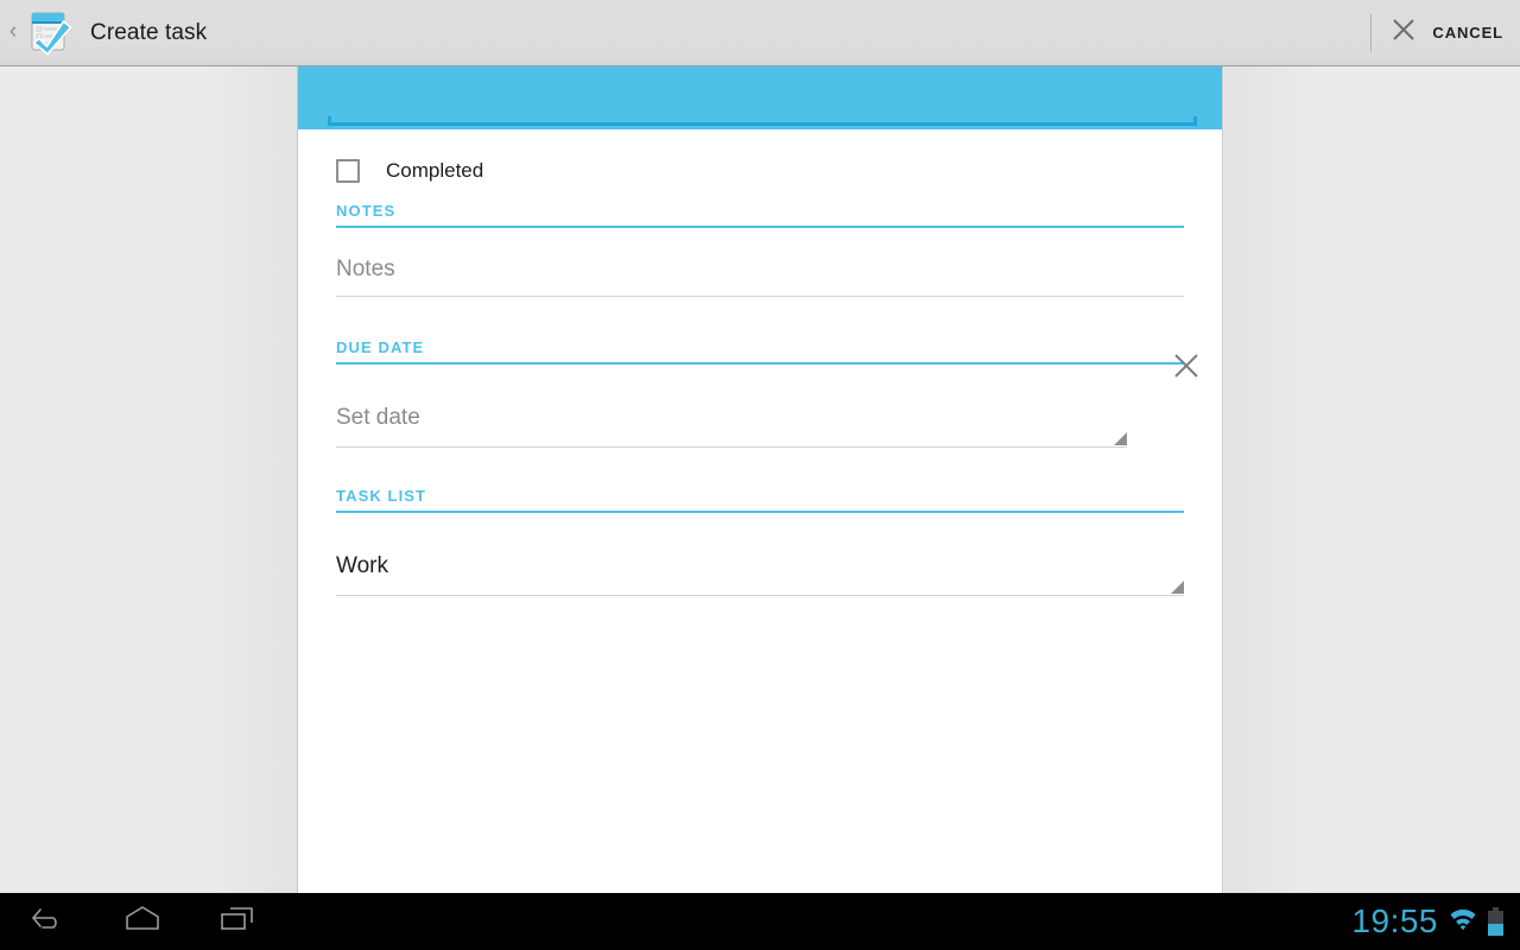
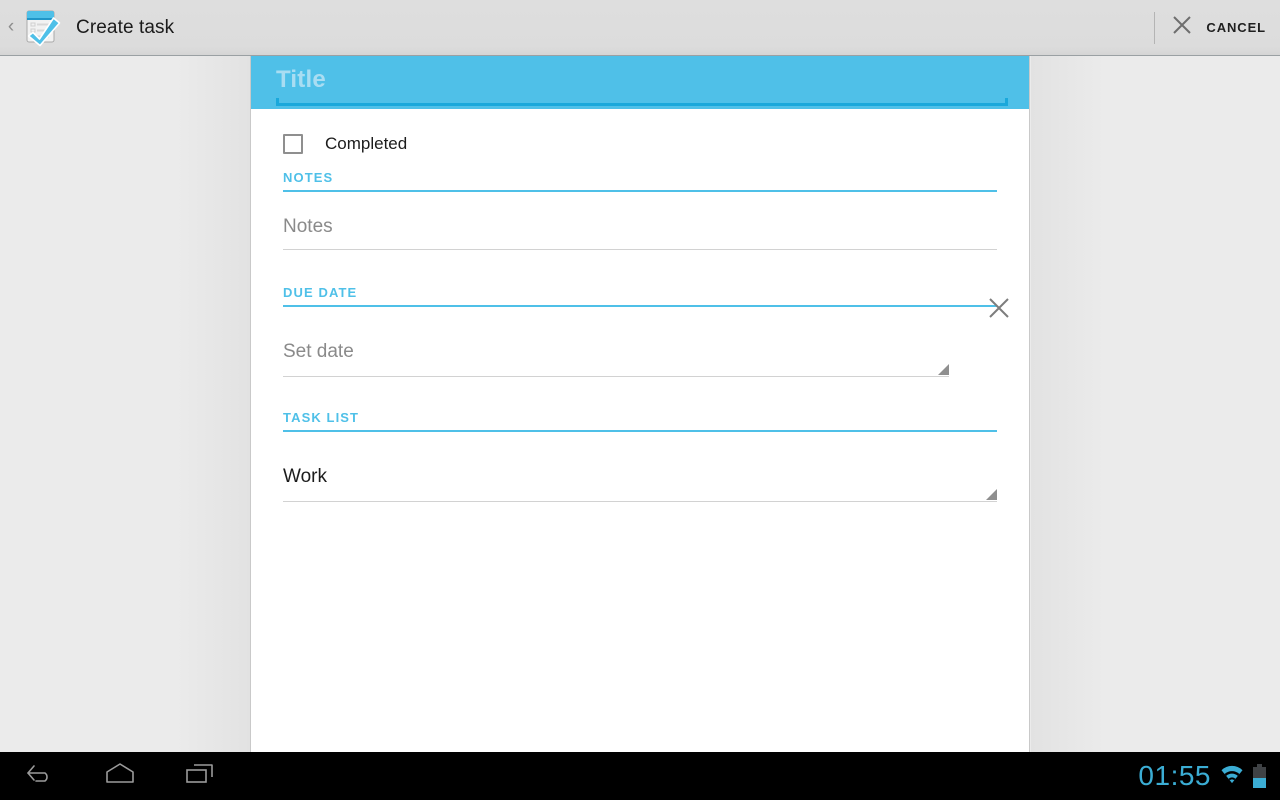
  ‹
  Create task
  CANCEL
+ Title
  Completed
  NOTES
  Notes
  DUE DATE
  Set date
  TASK LIST
  Work
- 19:55
+ 01:55
